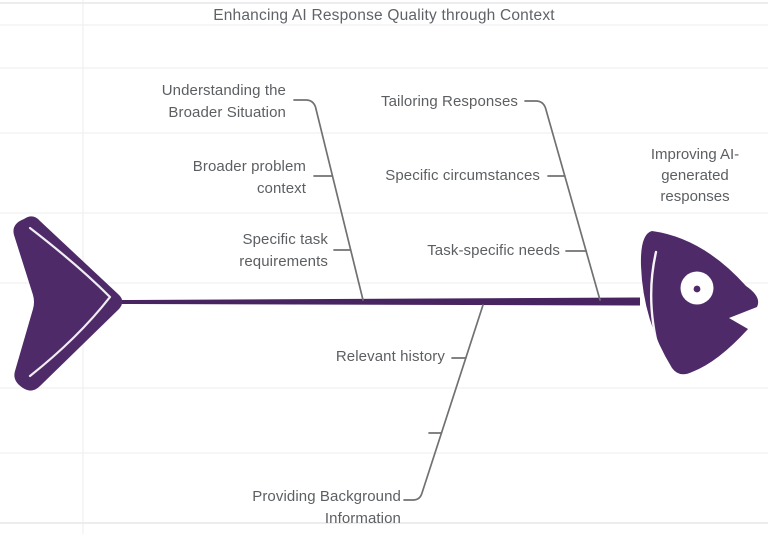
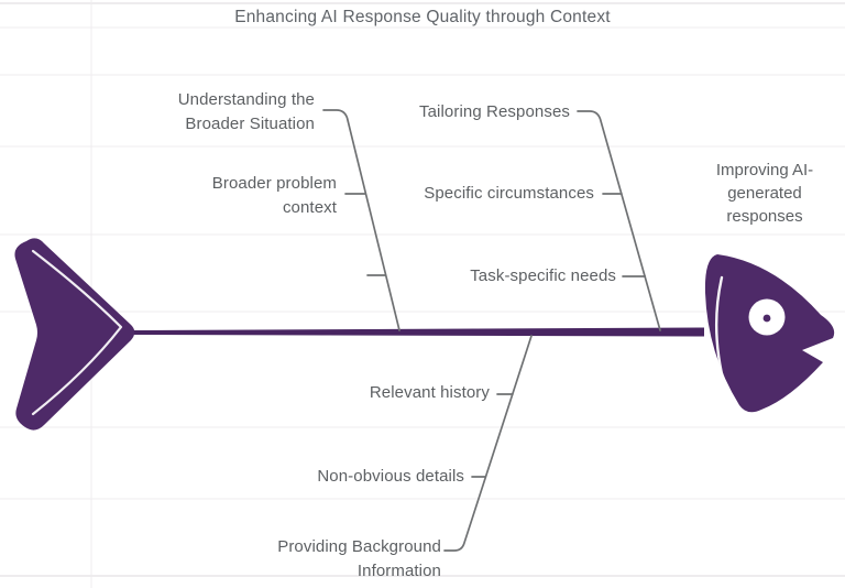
  Enhancing AI Response Quality through Context
  Understanding the Broader Situation
  Broader problem context
- Specific task requirements
  Tailoring Responses
  Specific circumstances
  Task-specific needs
  Relevant history
+ Non-obvious details
  Providing Background Information
  Improving AI-generated responses
